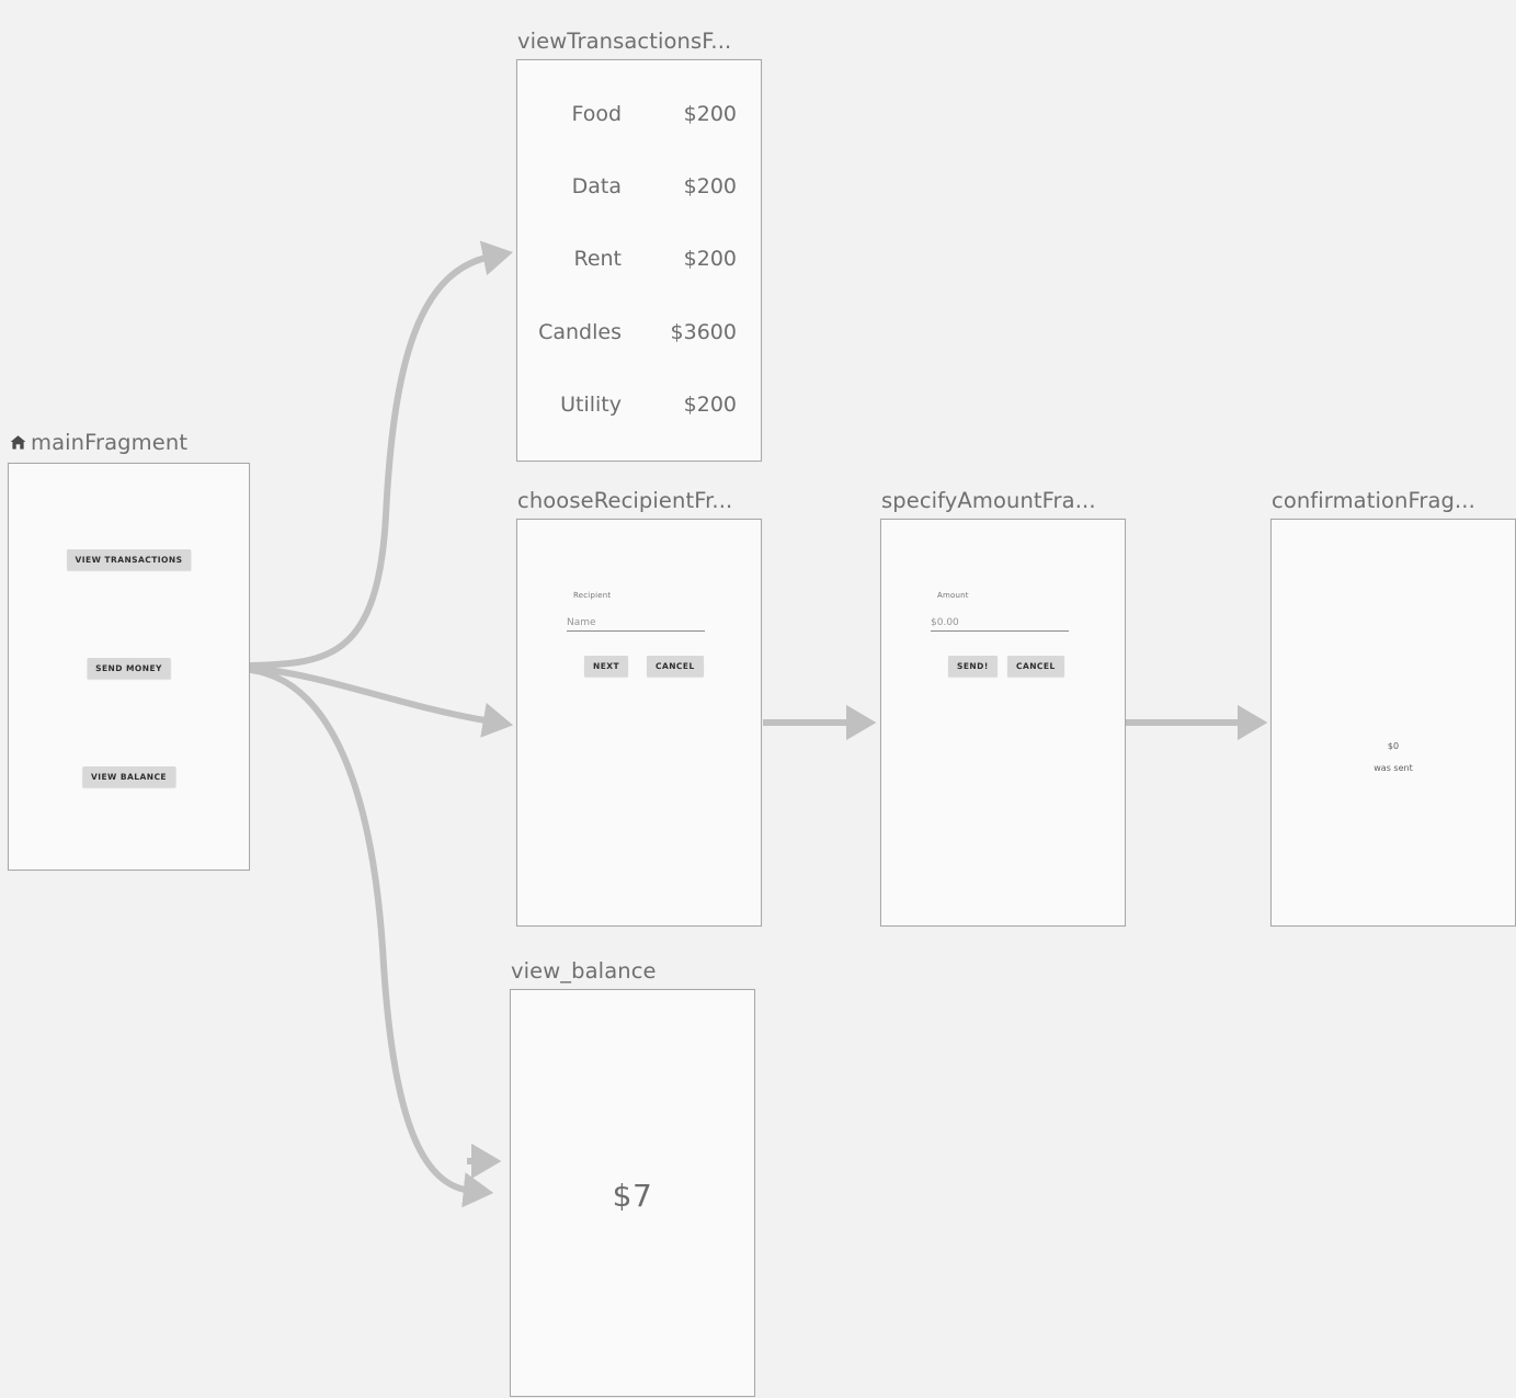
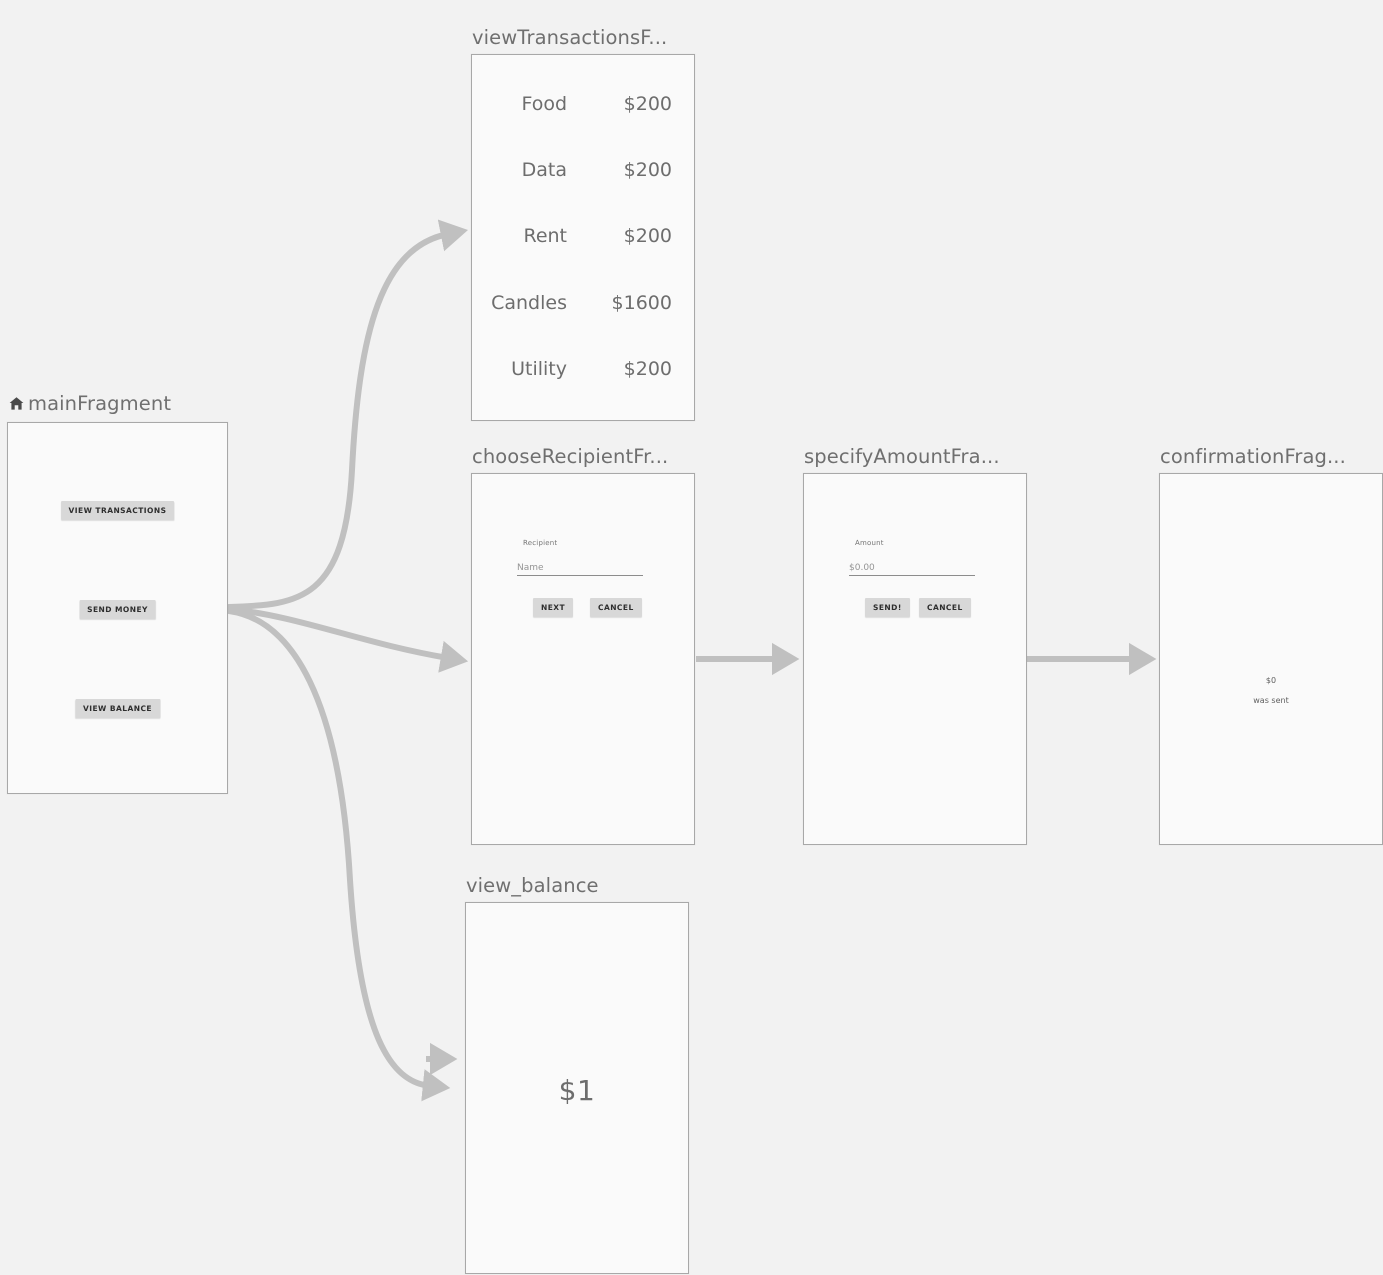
  mainFragment
  VIEW TRANSACTIONS
  SEND MONEY
  VIEW BALANCE
  viewTransactionsF...
  Food
  $200
  Data
  $200
  Rent
  $200
  Candles
- $3600
+ $1600
  Utility
  $200
  chooseRecipientFr...
  Recipient
  Name
  NEXT
  CANCEL
  specifyAmountFra...
  Amount
  $0.00
  SEND!
  CANCEL
  confirmationFrag...
  $0
  was sent
  view_balance
- $7
+ $1
